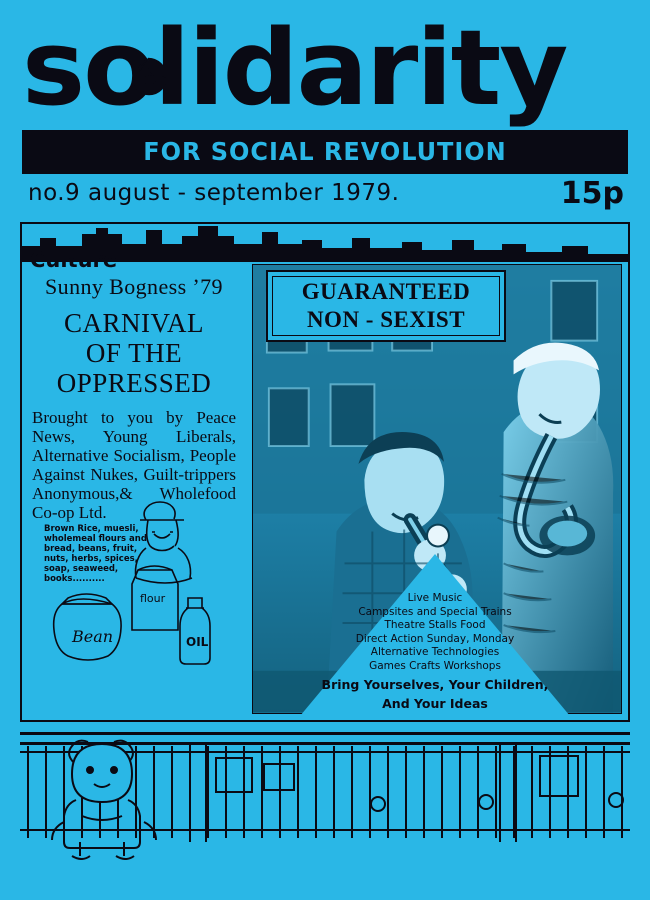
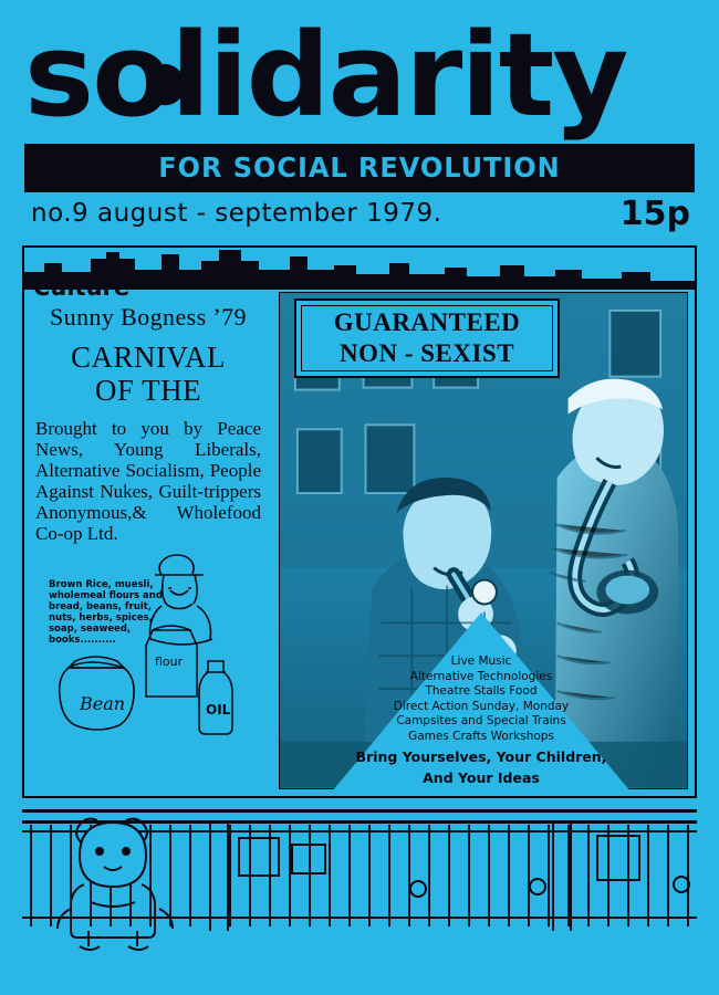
  solidarity
  FOR SOCIAL REVOLUTION
  no.9 august - september 1979.
  15p
  Culture
  Sunny Bogness ’79
  CARNIVAL
  OF THE
- OPPRESSED
  Brought to you by Peace News, Young Liberals, Alternative Socialism, People Against Nukes, Guilt-trippers Anonymous,& Wholefood Co-op Ltd.
  flour
  Bean
  OIL
  Brown Rice, muesli, wholemeal flours and bread, beans, fruit, nuts, herbs, spices, soap, seaweed, books..........
  GUARANTEED
  NON - SEXIST
  Live Music
- Campsites and Special Trains
+ Alternative Technologies
  Theatre Stalls Food
  Direct Action Sunday, Monday
- Alternative Technologies
+ Campsites and Special Trains
  Games Crafts Workshops
  Bring Yourselves, Your Children,
  And Your Ideas
